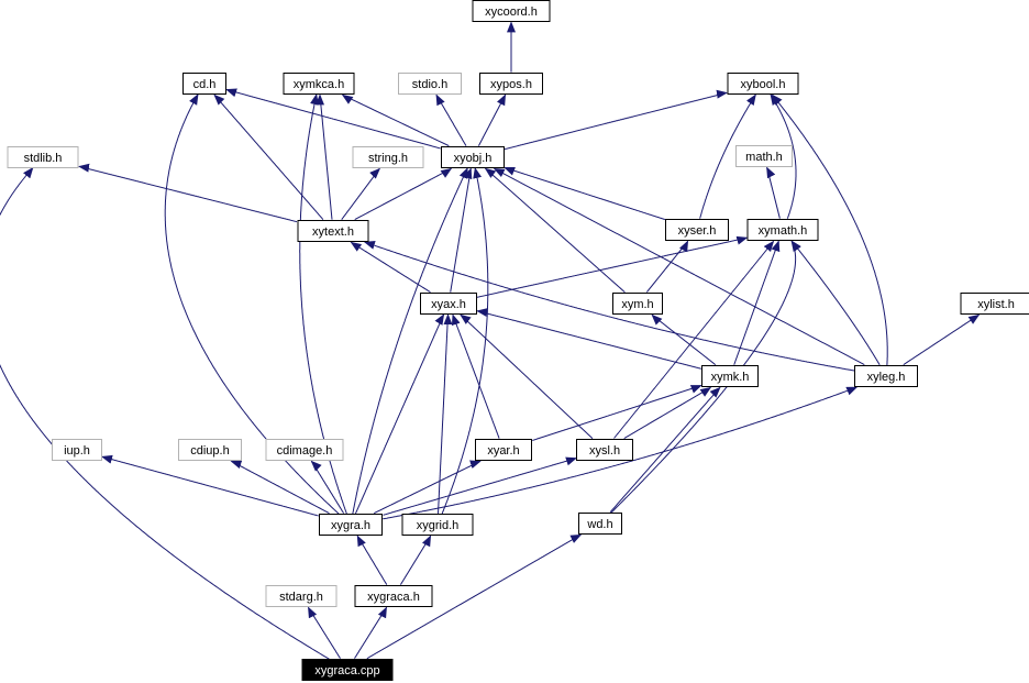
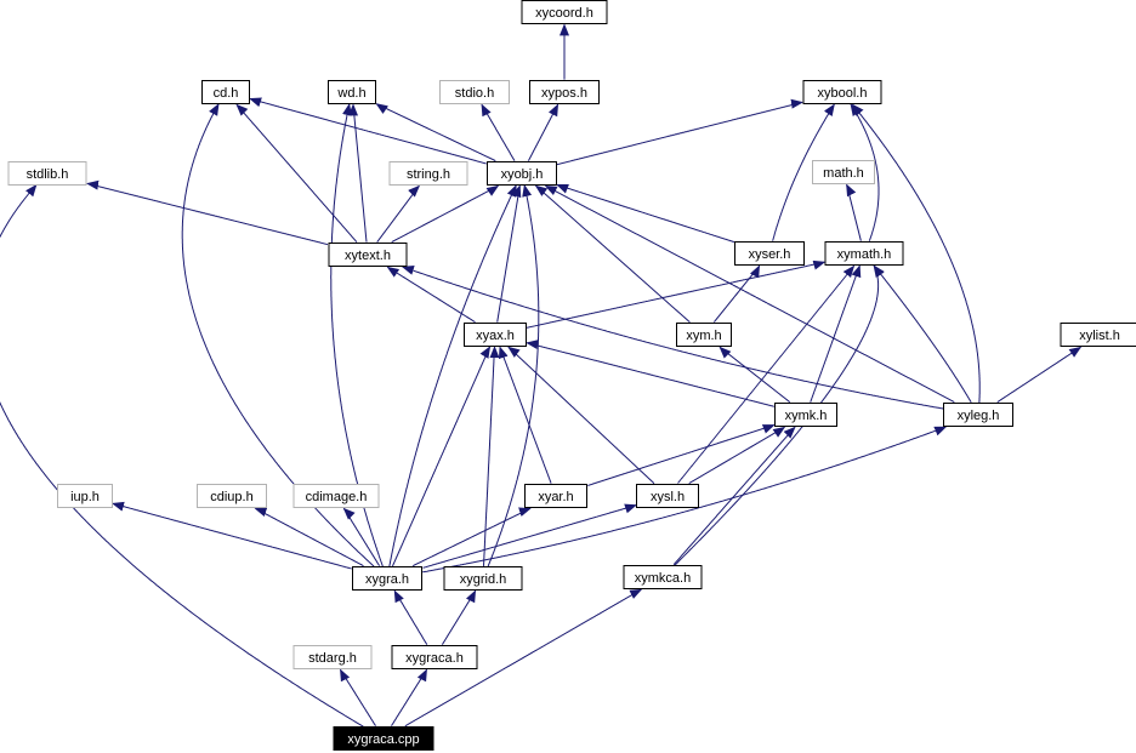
  xycoord.h
  cd.h
- xymkca.h
+ wd.h
  stdio.h
  xypos.h
  xybool.h
  stdlib.h
  string.h
  xyobj.h
  math.h
  xytext.h
  xyser.h
  xymath.h
  xyax.h
  xym.h
  xylist.h
  xymk.h
  xyleg.h
  iup.h
  cdiup.h
  cdimage.h
  xyar.h
  xysl.h
  xygra.h
  xygrid.h
- wd.h
+ xymkca.h
  stdarg.h
  xygraca.h
  xygraca.cpp
